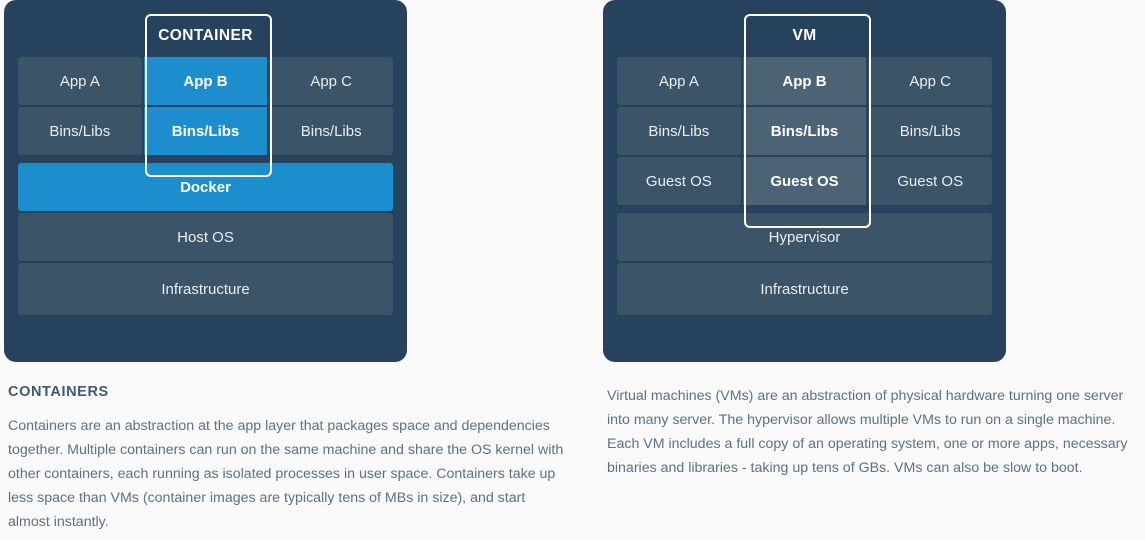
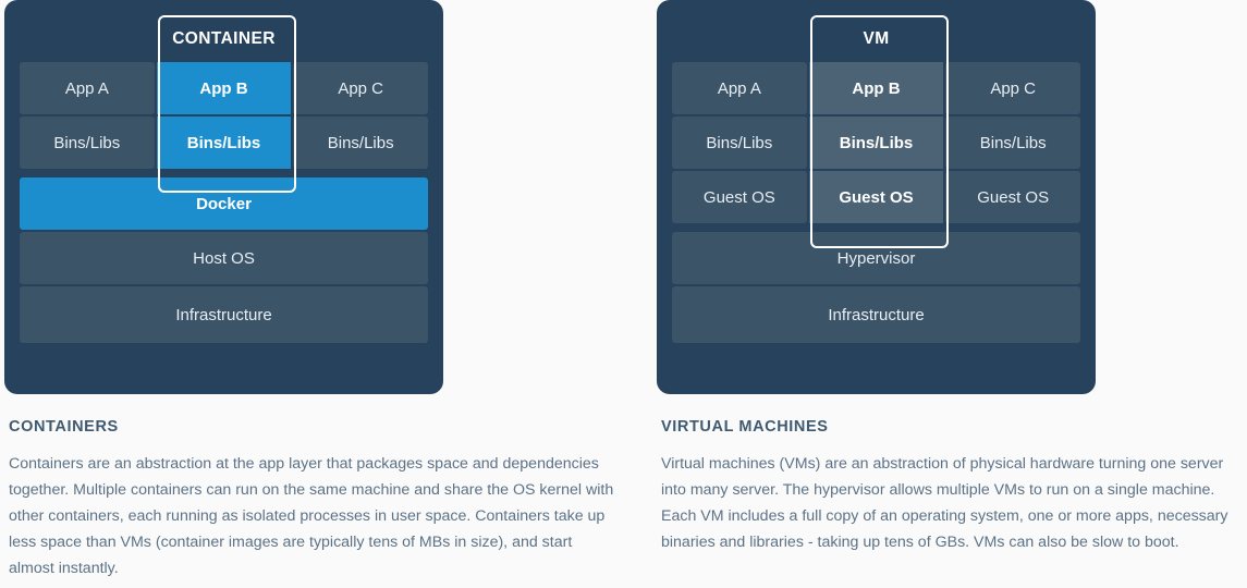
  CONTAINER
  App A
  App B
  App C
  Bins/Libs
  Bins/Libs
  Bins/Libs
  Docker
  Host OS
  Infrastructure
  CONTAINERS
  Containers are an abstraction at the app layer that packages space and dependencies together. Multiple containers can run on the same machine and share the OS kernel with other containers, each running as isolated processes in user space. Containers take up less space than VMs (container images are typically tens of MBs in size), and start almost instantly.
  VM
  App A
  App B
  App C
  Bins/Libs
  Bins/Libs
  Bins/Libs
  Guest OS
  Guest OS
  Guest OS
  Hypervisor
  Infrastructure
+ VIRTUAL MACHINES
  Virtual machines (VMs) are an abstraction of physical hardware turning one server into many server. The hypervisor allows multiple VMs to run on a single machine. Each VM includes a full copy of an operating system, one or more apps, necessary binaries and libraries - taking up tens of GBs. VMs can also be slow to boot.
